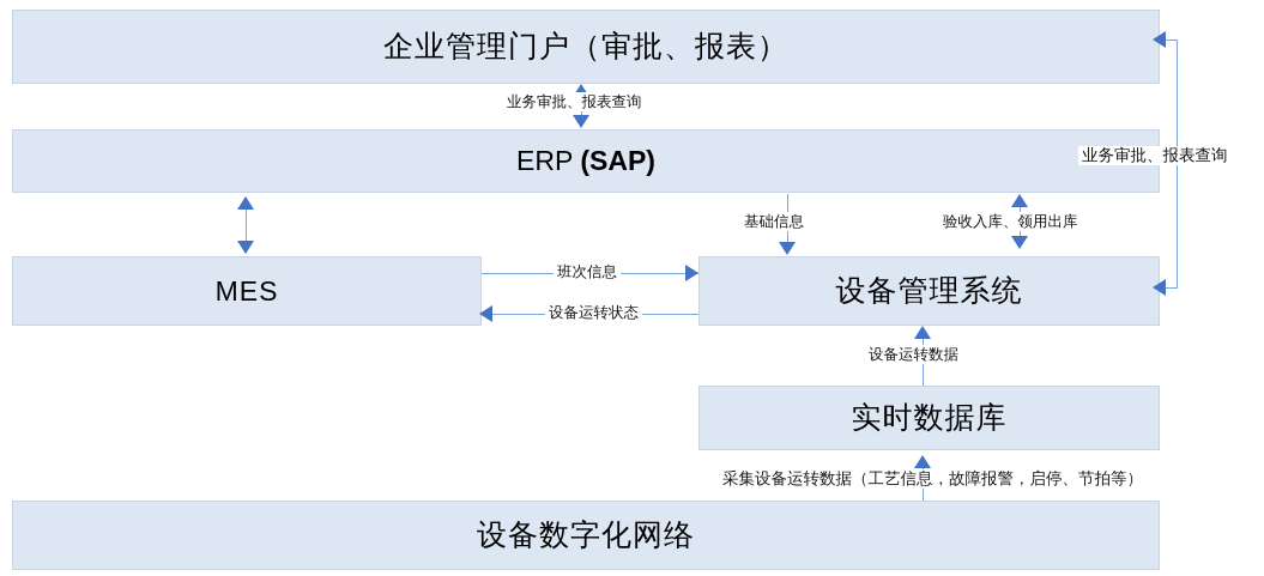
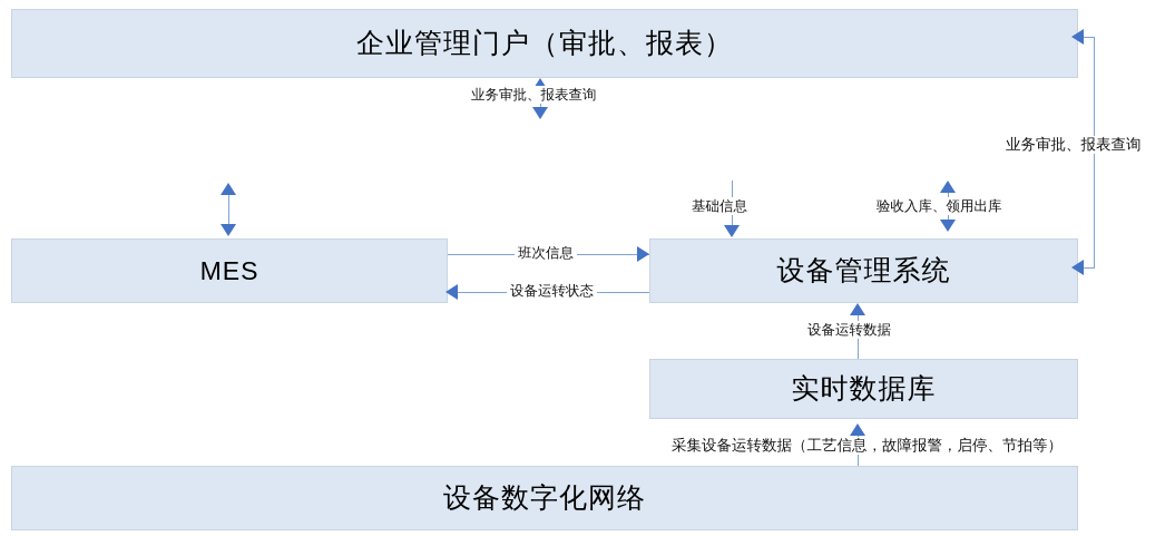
  企业管理门户（审批、报表）
- ERP (SAP)
  MES
  设备管理系统
  实时数据库
  设备数字化网络
  业务审批、报表查询
  基础信息
  验收入库、领用出库
  班次信息
  设备运转状态
  设备运转数据
  采集设备运转数据（工艺信息，故障报警，启停、节拍等）
  业务审批、报表查询
